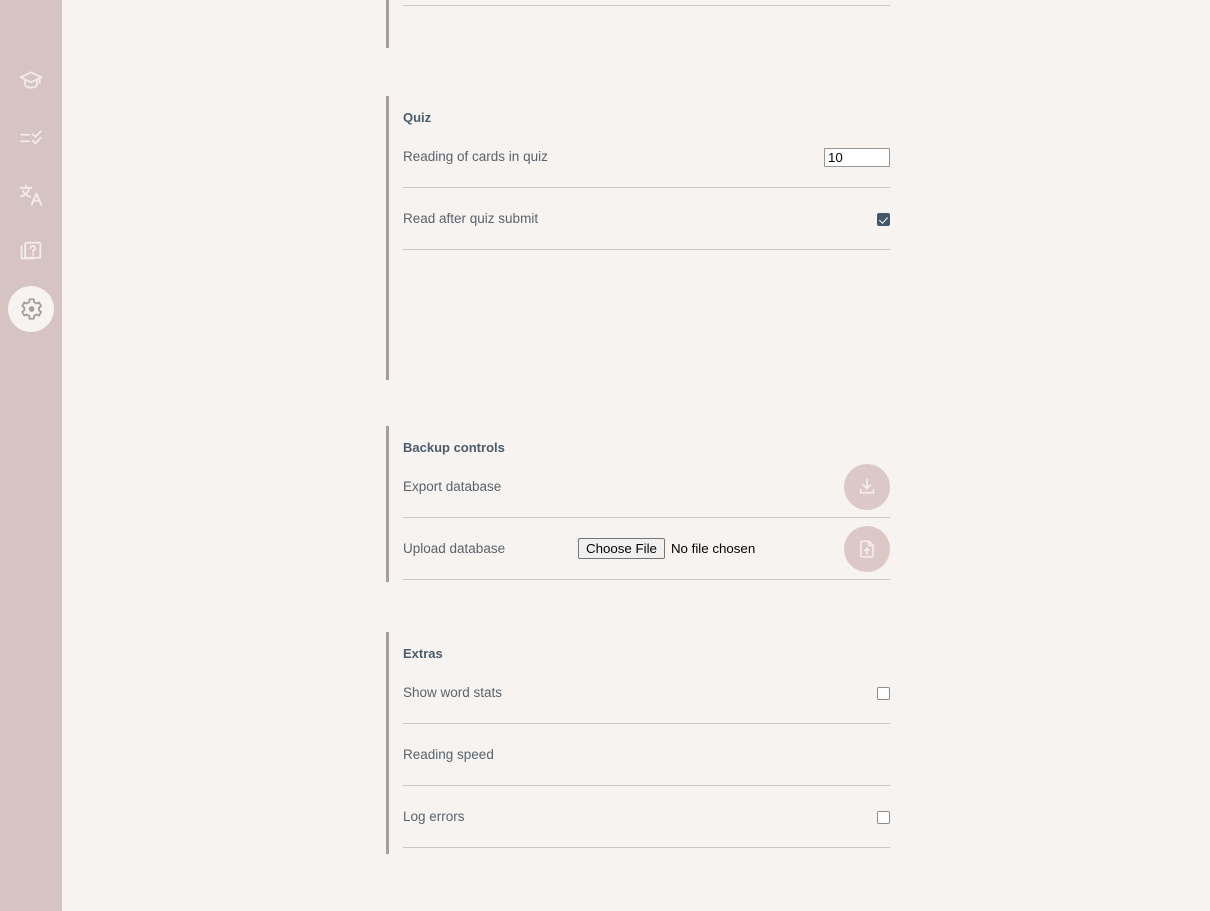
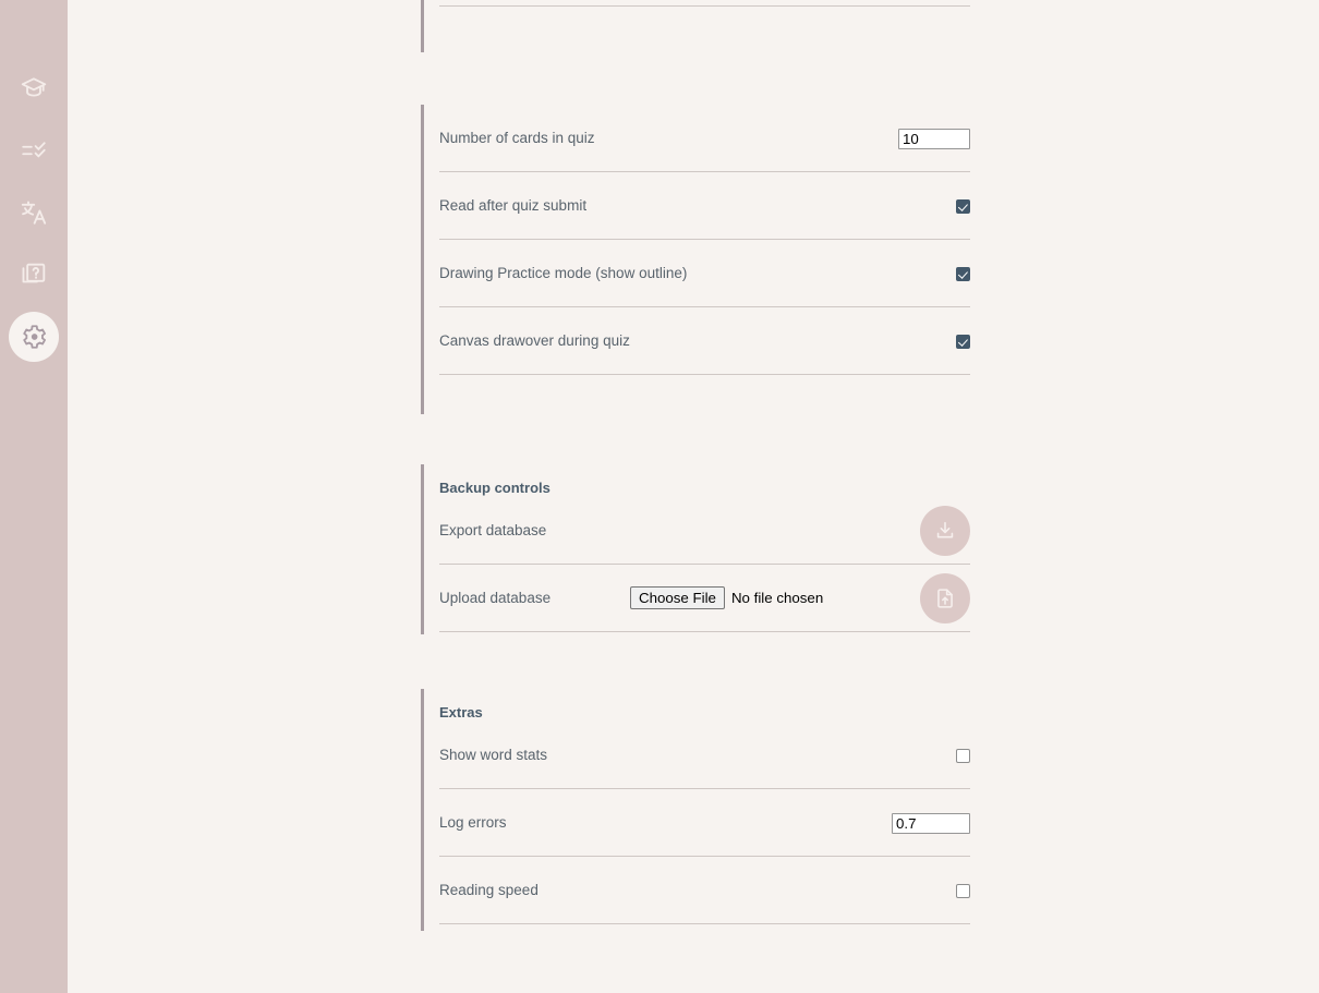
- Quiz
- Reading of cards in quiz
+ Number of cards in quiz
  10
  Read after quiz submit
+ Drawing Practice mode (show outline)
+ Canvas drawover during quiz
  Backup controls
  Export database
  Upload database
  Choose File
  No file chosen
  Extras
  Show word stats
- Reading speed
+ Log errors
+ 0.7
- Log errors
+ Reading speed
